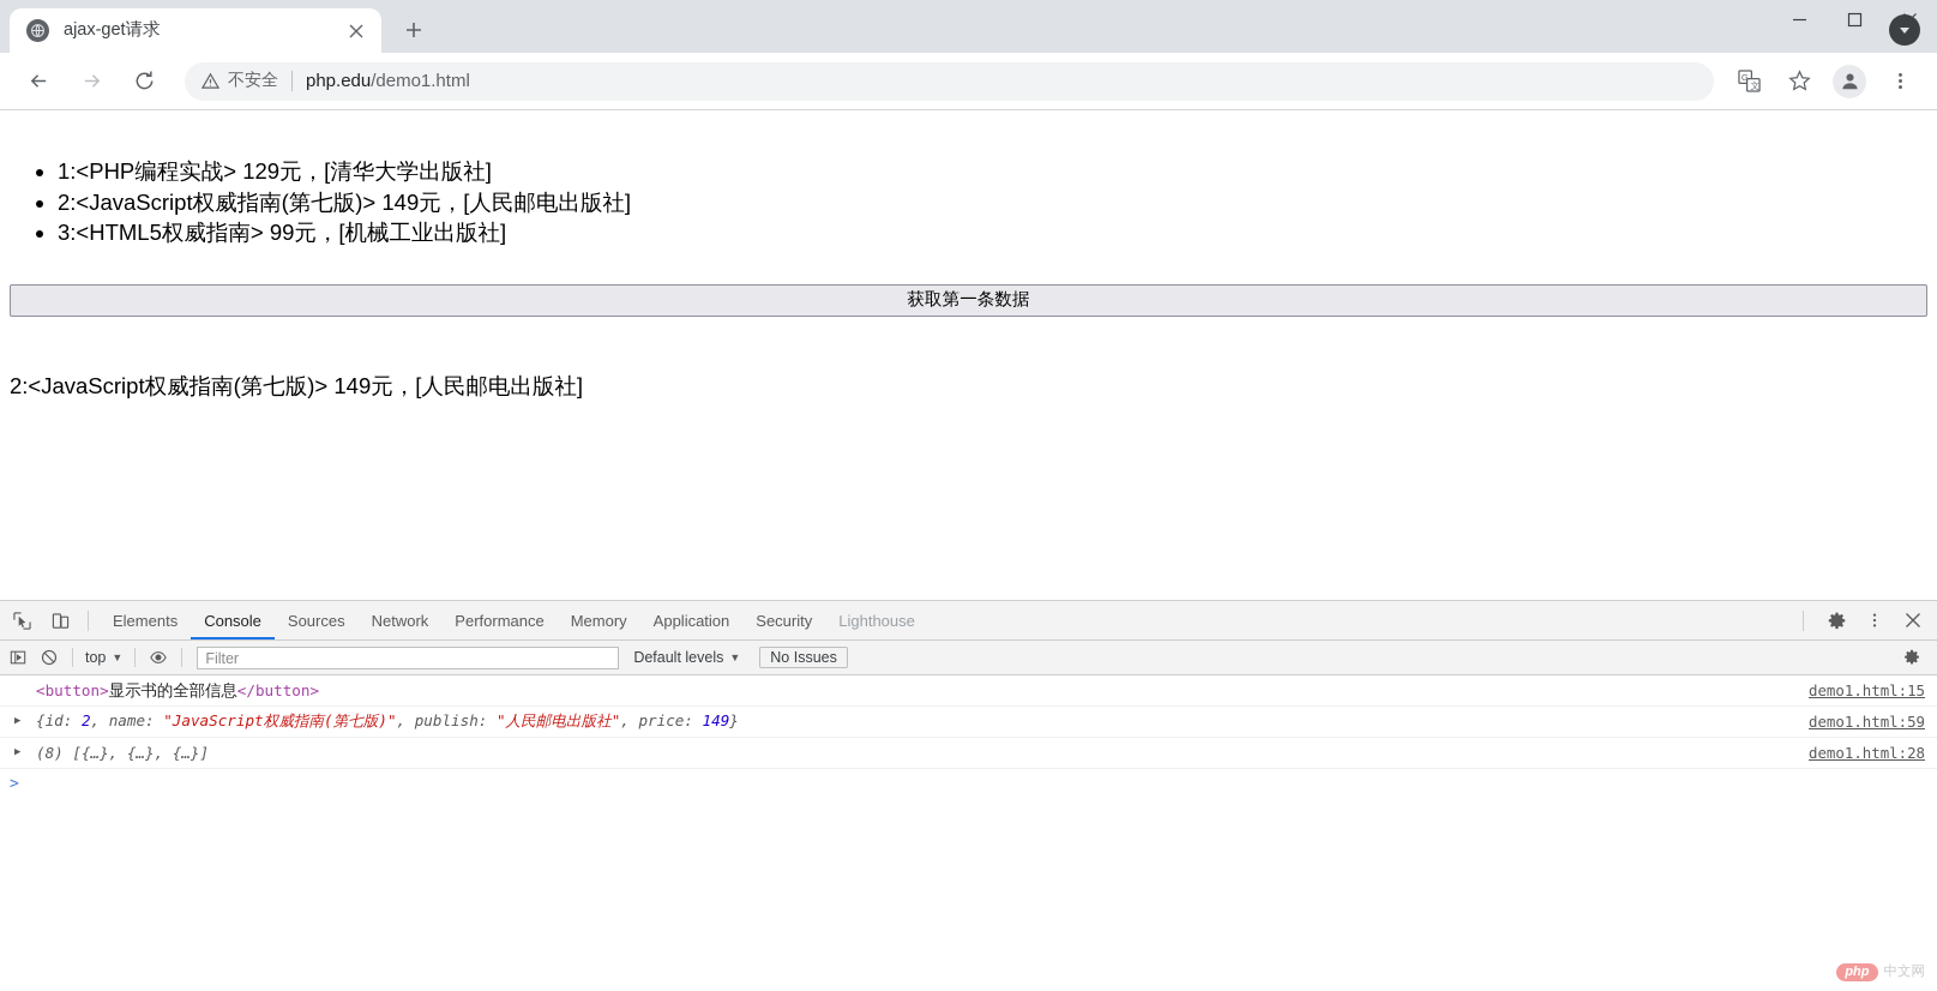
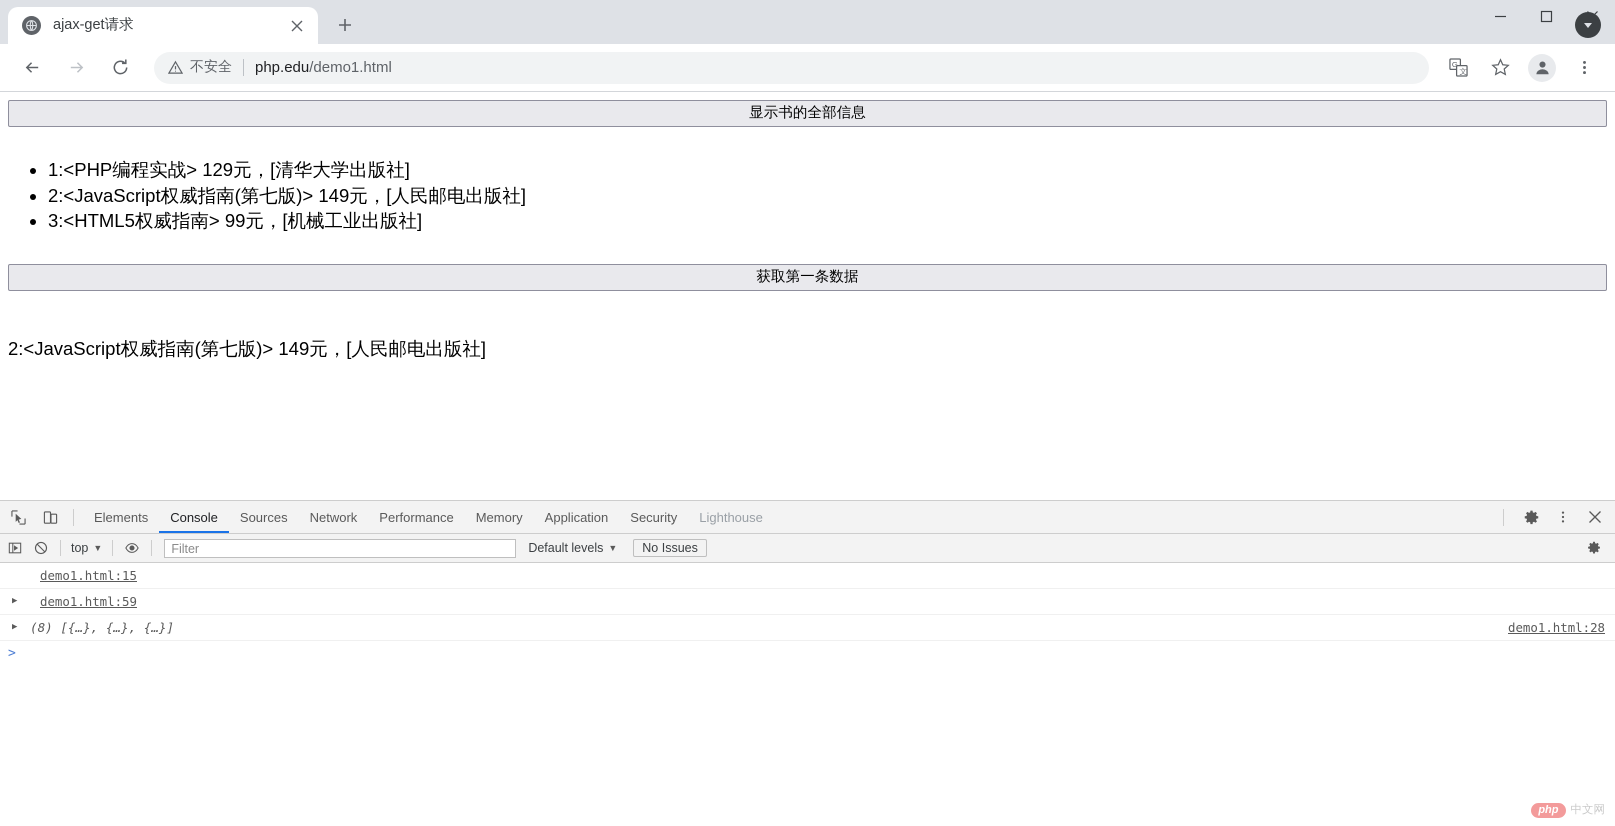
  ajax-get请求
  不安全
  php.edu/demo1.html
  G
  文
+ 显示书的全部信息
  1:<PHP编程实战> 129元，[清华大学出版社]
  2:<JavaScript权威指南(第七版)> 149元，[人民邮电出版社]
  3:<HTML5权威指南> 99元，[机械工业出版社]
  获取第一条数据
  2:<JavaScript权威指南(第七版)> 149元，[人民邮电出版社]
  Elements
  Console
  Sources
  Network
  Performance
  Memory
  Application
  Security
  Lighthouse
  top
  ▼
  Filter
  Default levels
  ▼
  No Issues
- <button>显示书的全部信息</button>
  demo1.html:15
  ▶
- {id: 2, name: "JavaScript权威指南(第七版)", publish: "人民邮电出版社", price: 149}
  demo1.html:59
  ▶
  (8) [{…}, {…}, {…}]
  demo1.html:28
  >
  php
  中文网
